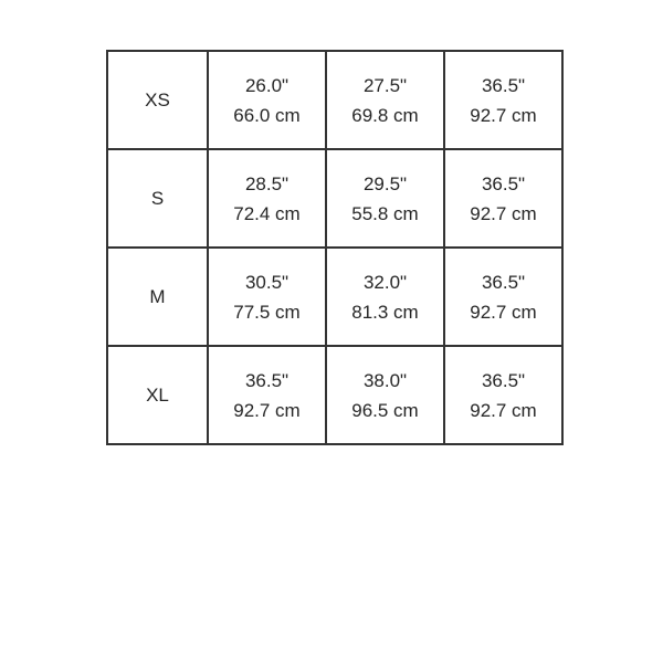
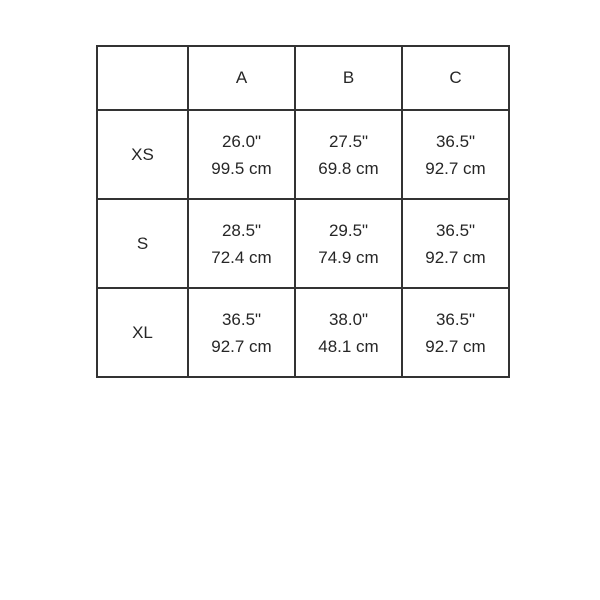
+ 	A	B	C
- XS	26.0" 66.0 cm	27.5" 69.8 cm	36.5" 92.7 cm
+ XS	26.0" 99.5 cm	27.5" 69.8 cm	36.5" 92.7 cm
- S	28.5" 72.4 cm	29.5" 55.8 cm	36.5" 92.7 cm
+ S	28.5" 72.4 cm	29.5" 74.9 cm	36.5" 92.7 cm
- M	30.5" 77.5 cm	32.0" 81.3 cm	36.5" 92.7 cm
- XL	36.5" 92.7 cm	38.0" 96.5 cm	36.5" 92.7 cm
+ XL	36.5" 92.7 cm	38.0" 48.1 cm	36.5" 92.7 cm
